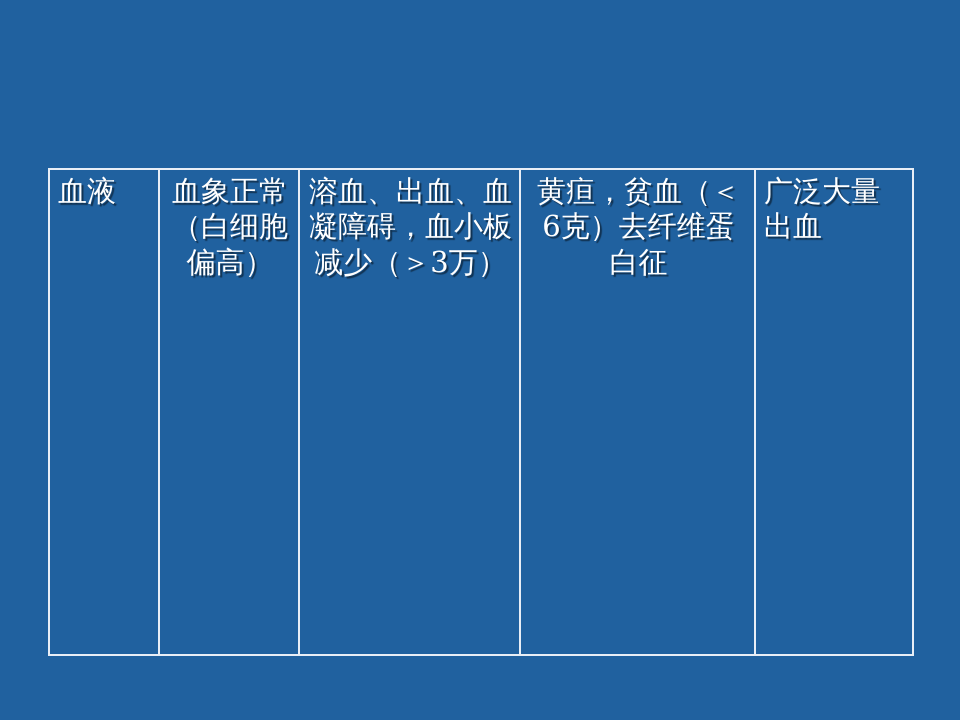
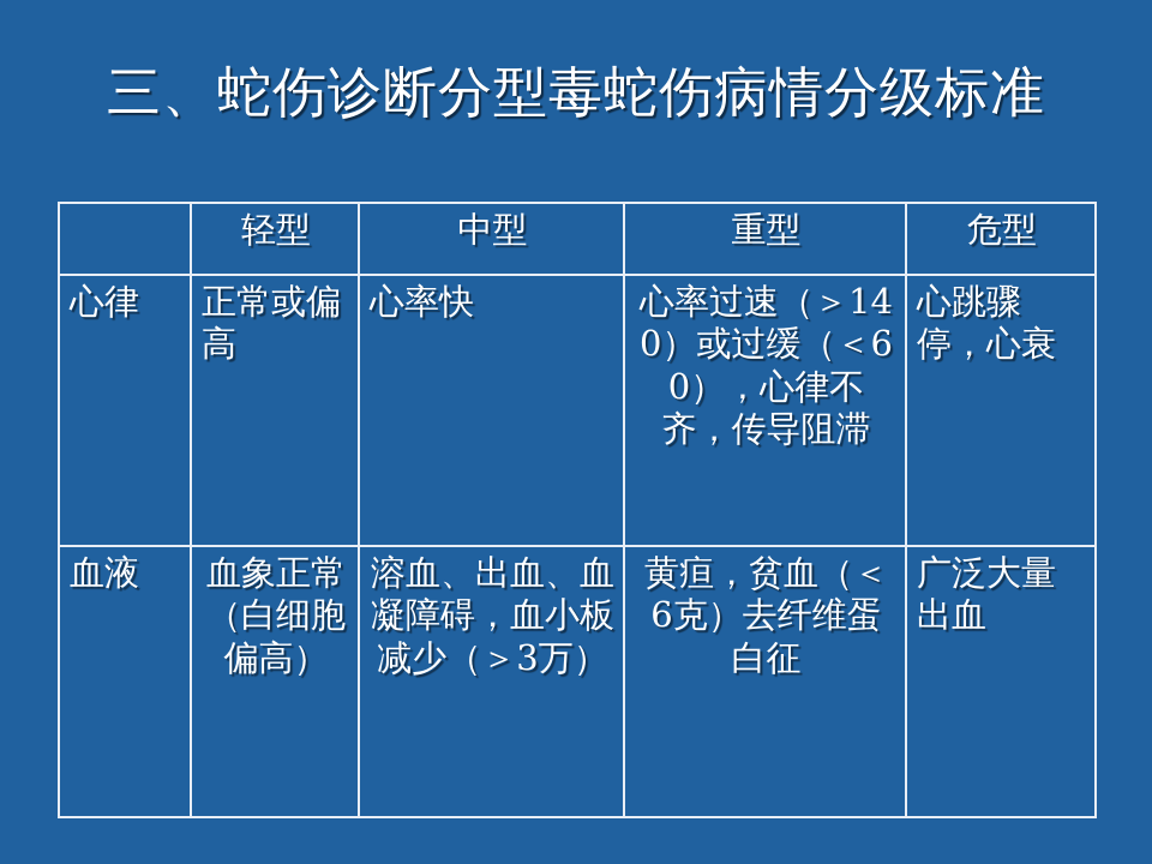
+ 三、蛇伤诊断分型毒蛇伤病情分级标准
+ 	轻型	中型	重型	危型
+ 心律	正常或偏高	心率快	心率过速（＞140）或过缓（＜60），心律不齐，传导阻滞	心跳骤停，心衰
  血液	血象正常（白细胞偏高）	溶血、出血、血凝障碍，血小板减少（＞3万）	黄疸，贫血（＜6克）去纤维蛋白征	广泛大量出血
